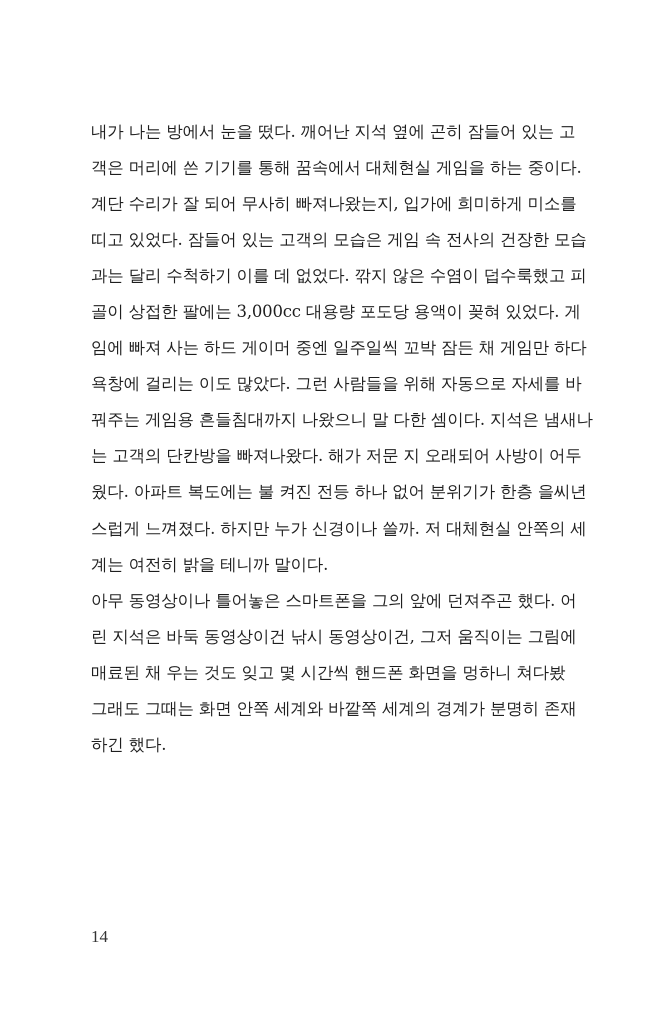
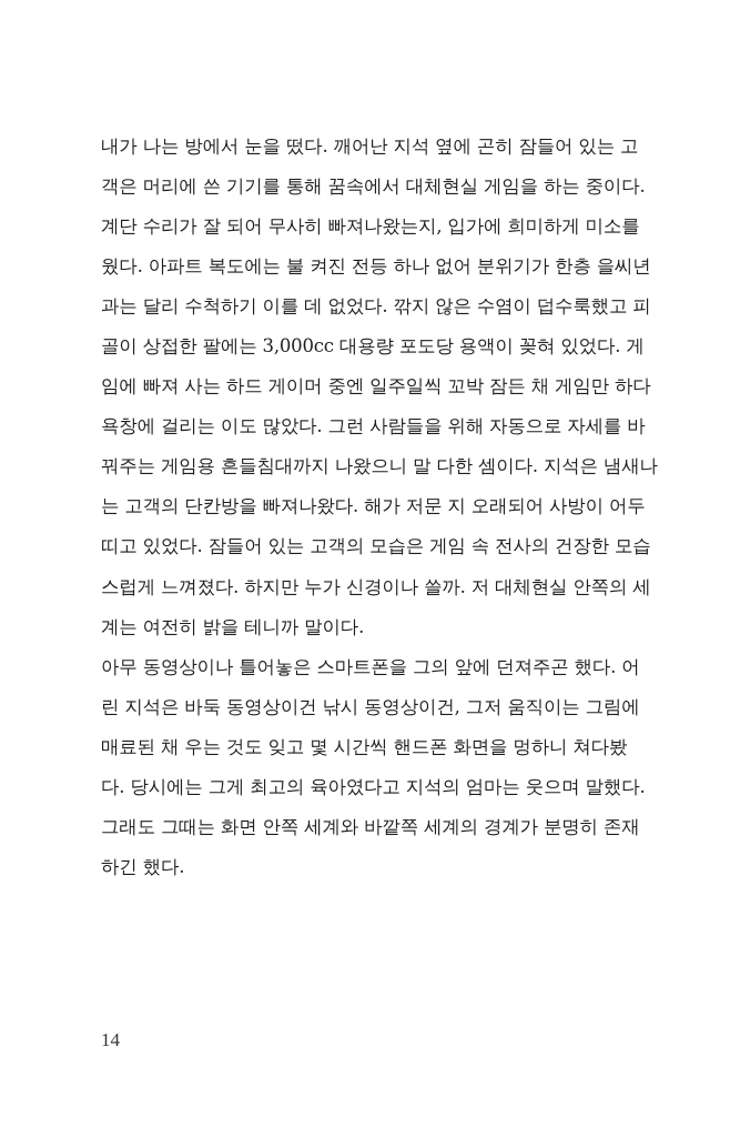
  내가 나는 방에서 눈을 떴다. 깨어난 지석 옆에 곤히 잠들어 있는 고
  객은 머리에 쓴 기기를 통해 꿈속에서 대체현실 게임을 하는 중이다.
  계단 수리가 잘 되어 무사히 빠져나왔는지, 입가에 희미하게 미소를
- 띠고 있었다. 잠들어 있는 고객의 모습은 게임 속 전사의 건장한 모습
+ 웠다. 아파트 복도에는 불 켜진 전등 하나 없어 분위기가 한층 을씨년
  과는 달리 수척하기 이를 데 없었다. 깎지 않은 수염이 덥수룩했고 피
  골이 상접한 팔에는 3,000cc 대용량 포도당 용액이 꽂혀 있었다. 게
  임에 빠져 사는 하드 게이머 중엔 일주일씩 꼬박 잠든 채 게임만 하다
  욕창에 걸리는 이도 많았다. 그런 사람들을 위해 자동으로 자세를 바
  꿔주는 게임용 흔들침대까지 나왔으니 말 다한 셈이다. 지석은 냄새나
  는 고객의 단칸방을 빠져나왔다. 해가 저문 지 오래되어 사방이 어두
- 웠다. 아파트 복도에는 불 켜진 전등 하나 없어 분위기가 한층 을씨년
+ 띠고 있었다. 잠들어 있는 고객의 모습은 게임 속 전사의 건장한 모습
  스럽게 느껴졌다. 하지만 누가 신경이나 쓸까. 저 대체현실 안쪽의 세
  계는 여전히 밝을 테니까 말이다.
  아무 동영상이나 틀어놓은 스마트폰을 그의 앞에 던져주곤 했다. 어
  린 지석은 바둑 동영상이건 낚시 동영상이건, 그저 움직이는 그림에
  매료된 채 우는 것도 잊고 몇 시간씩 핸드폰 화면을 멍하니 쳐다봤
+ 다. 당시에는 그게 최고의 육아였다고 지석의 엄마는 웃으며 말했다.
  그래도 그때는 화면 안쪽 세계와 바깥쪽 세계의 경계가 분명히 존재
  하긴 했다.
  14
